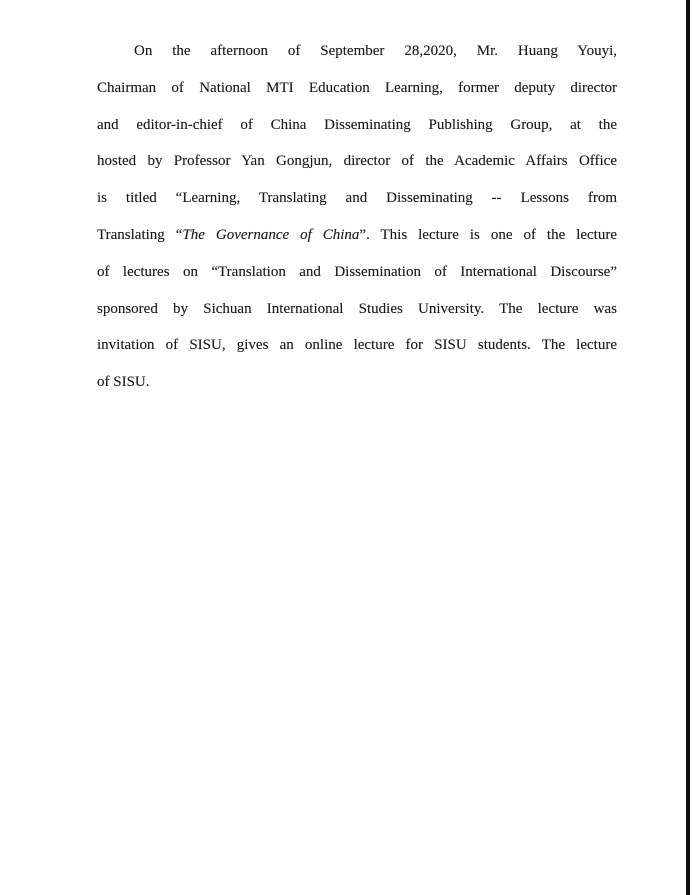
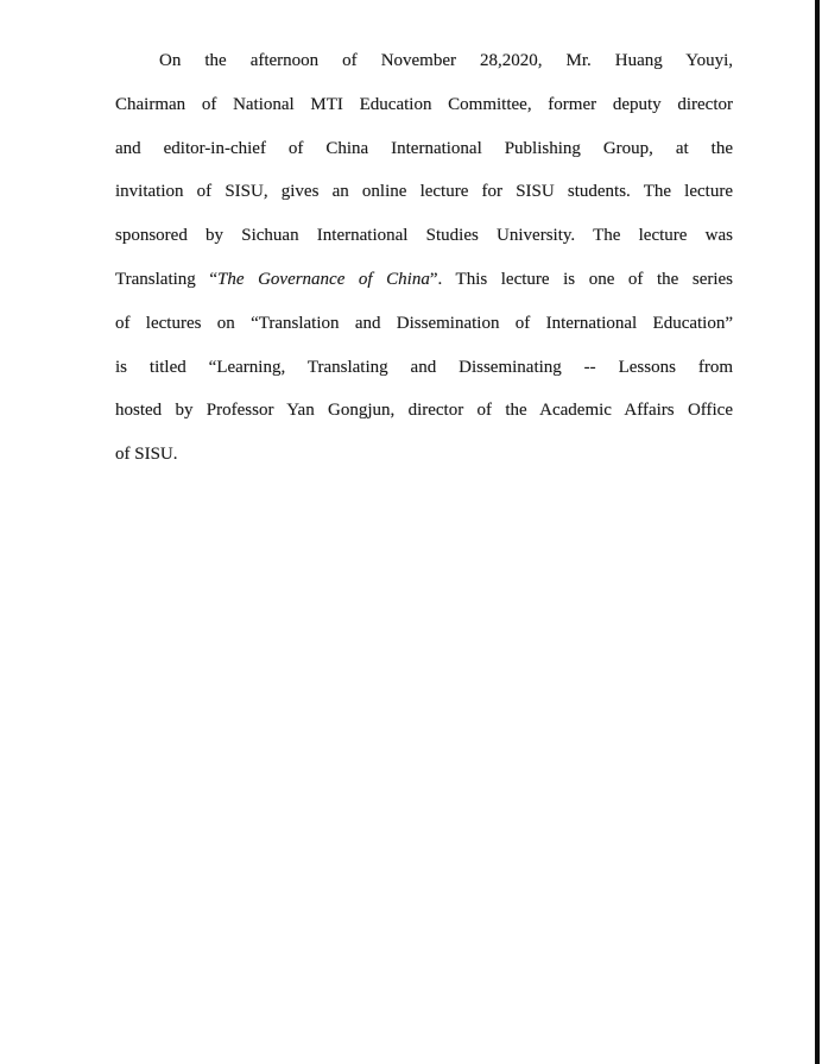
- On the afternoon of September 28,2020, Mr. Huang Youyi,
+ On the afternoon of November 28,2020, Mr. Huang Youyi,
- Chairman of National MTI Education Learning, former deputy director
+ Chairman of National MTI Education Committee, former deputy director
- and editor-in-chief of China Disseminating Publishing Group, at the
+ and editor-in-chief of China International Publishing Group, at the
- hosted by Professor Yan Gongjun, director of the Academic Affairs Office
+ invitation of SISU, gives an online lecture for SISU students. The lecture
- is titled “Learning, Translating and Disseminating -- Lessons from
+ sponsored by Sichuan International Studies University. The lecture was
- Translating “The Governance of China”. This lecture is one of the lecture
+ Translating “The Governance of China”. This lecture is one of the series
- of lectures on “Translation and Dissemination of International Discourse”
+ of lectures on “Translation and Dissemination of International Education”
- sponsored by Sichuan International Studies University. The lecture was
+ is titled “Learning, Translating and Disseminating -- Lessons from
- invitation of SISU, gives an online lecture for SISU students. The lecture
+ hosted by Professor Yan Gongjun, director of the Academic Affairs Office
  of SISU.
